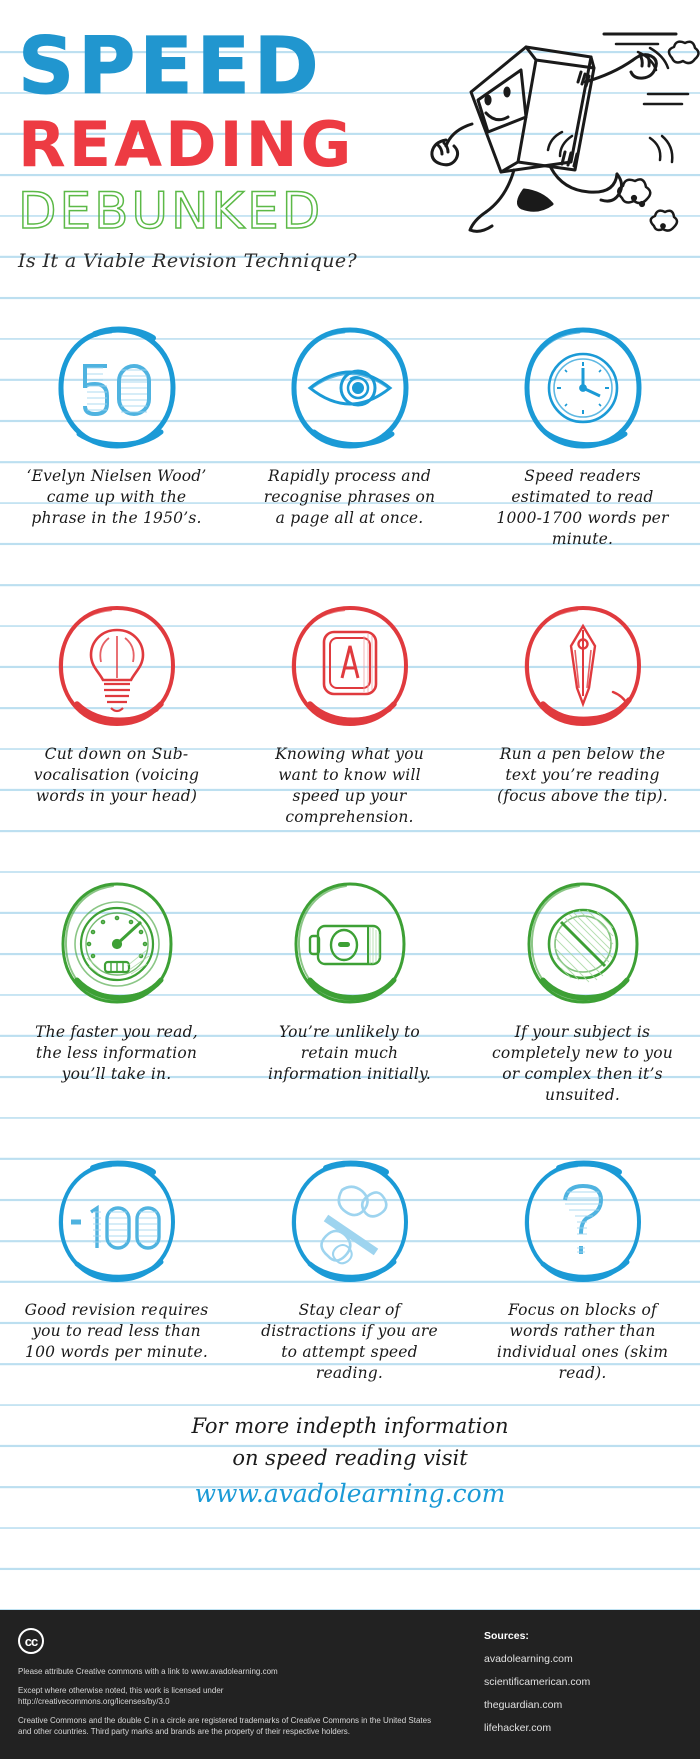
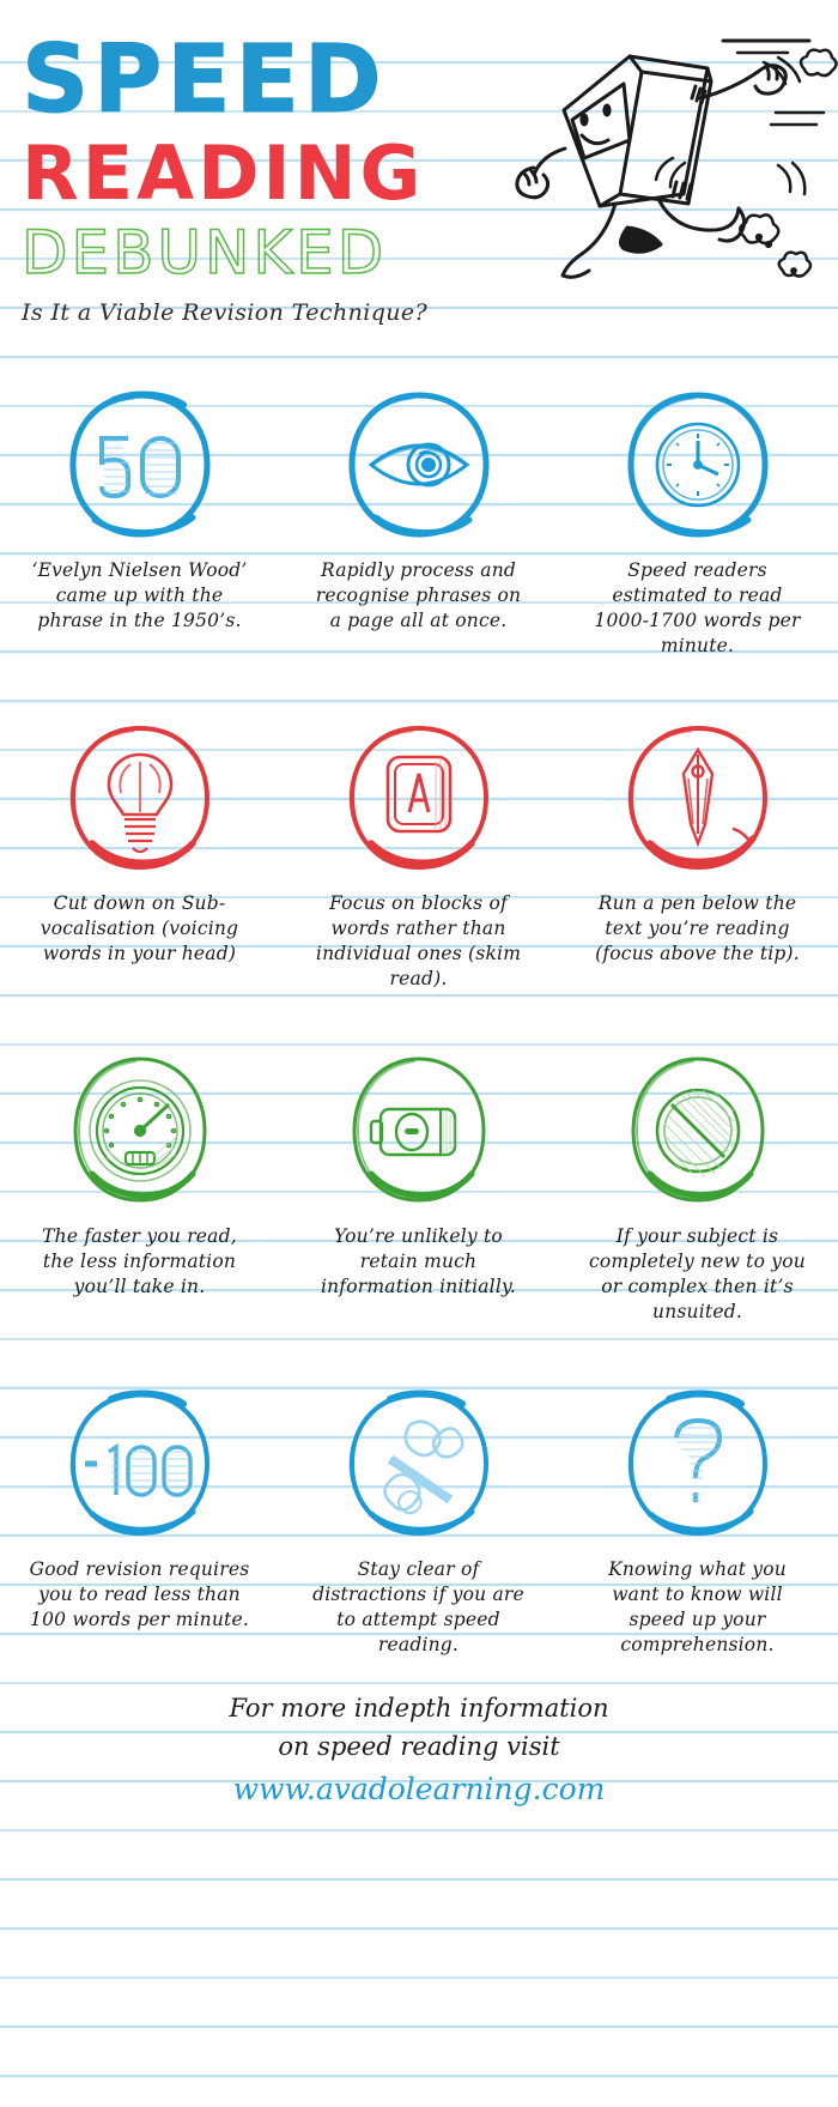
  SPEED
  READING
  DEBUNKED
  Is It a Viable Revision Technique?
  ‘Evelyn Nielsen Wood’ came up with the phrase in the 1950’s.
  Rapidly process and recognise phrases on a page all at once.
  Speed readers estimated to read 1000-1700 words per minute.
  Cut down on Sub-vocalisation (voicing words in your head)
- Knowing what you want to know will speed up your comprehension.
+ Focus on blocks of words rather than individual ones (skim read).
  Run a pen below the text you’re reading (focus above the tip).
  The faster you read, the less information you’ll take in.
  You’re unlikely to retain much information initially.
  If your subject is completely new to you or complex then it’s unsuited.
  Good revision requires you to read less than 100 words per minute.
  Stay clear of distractions if you are to attempt speed reading.
- Focus on blocks of words rather than individual ones (skim read).
+ Knowing what you want to know will speed up your comprehension.
  For more indepth information
  on speed reading visit
  www.avadolearning.com
- cc
- Please attribute Creative commons with a link to www.avadolearning.com
- Except where otherwise noted, this work is licensed under
- http://creativecommons.org/licenses/by/3.0
- Creative Commons and the double C in a circle are registered trademarks of Creative Commons in the United States and other countries. Third party marks and brands are the property of their respective holders.
- Sources:
- avadolearning.com
- scientificamerican.com
- theguardian.com
- lifehacker.com
